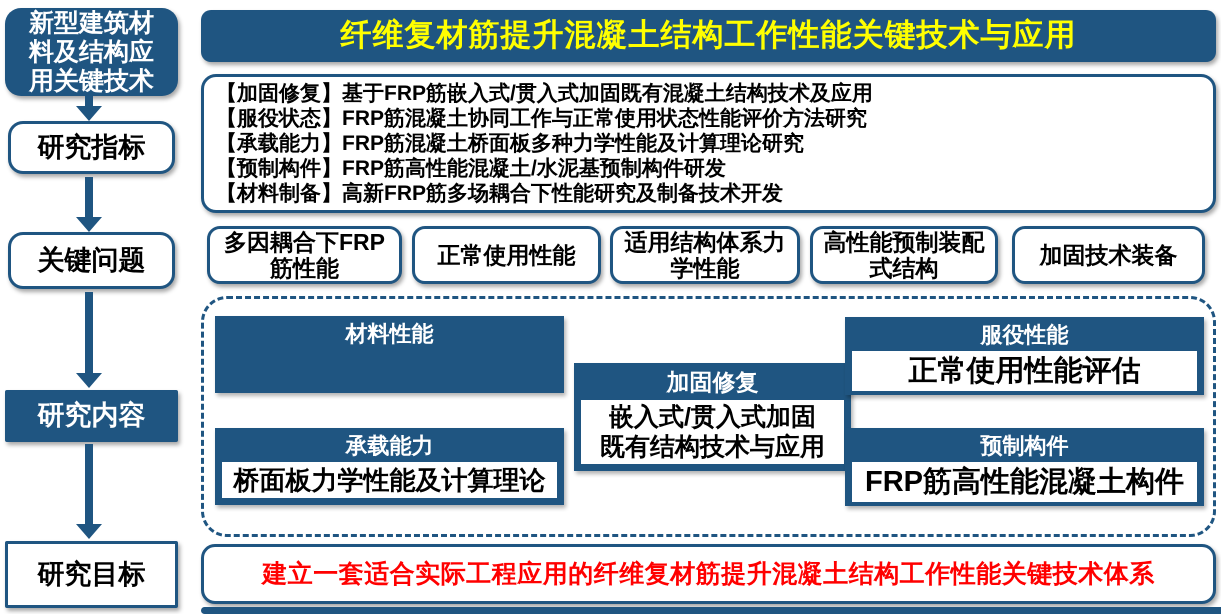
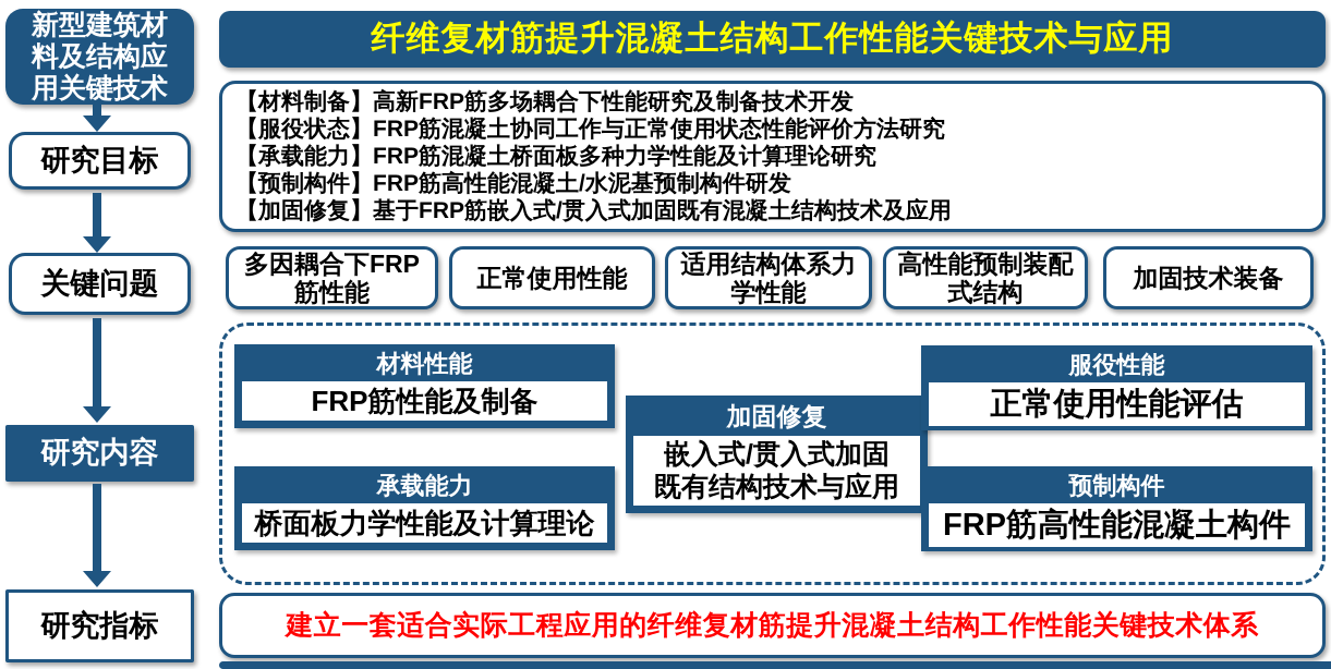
  新型建筑材料及结构应用关键技术
- 研究指标
+ 研究目标
  关键问题
  研究内容
- 研究目标
+ 研究指标
  纤维复材筋提升混凝土结构工作性能关键技术与应用
- 【加固修复】基于FRP筋嵌入式/贯入式加固既有混凝土结构技术及应用
+ 【材料制备】高新FRP筋多场耦合下性能研究及制备技术开发
  【服役状态】FRP筋混凝土协同工作与正常使用状态性能评价方法研究
  【承载能力】FRP筋混凝土桥面板多种力学性能及计算理论研究
  【预制构件】FRP筋高性能混凝土/水泥基预制构件研发
- 【材料制备】高新FRP筋多场耦合下性能研究及制备技术开发
+ 【加固修复】基于FRP筋嵌入式/贯入式加固既有混凝土结构技术及应用
  多因耦合下FRP
  筋性能
  正常使用性能
  适用结构体系力
  学性能
  高性能预制装配
  式结构
  加固技术装备
  材料性能
+ FRP筋性能及制备
  承载能力
  桥面板力学性能及计算理论
  加固修复
  嵌入式/贯入式加固
  既有结构技术与应用
  服役性能
  正常使用性能评估
  预制构件
  FRP筋高性能混凝土构件
  建立一套适合实际工程应用的纤维复材筋提升混凝土结构工作性能关键技术体系
